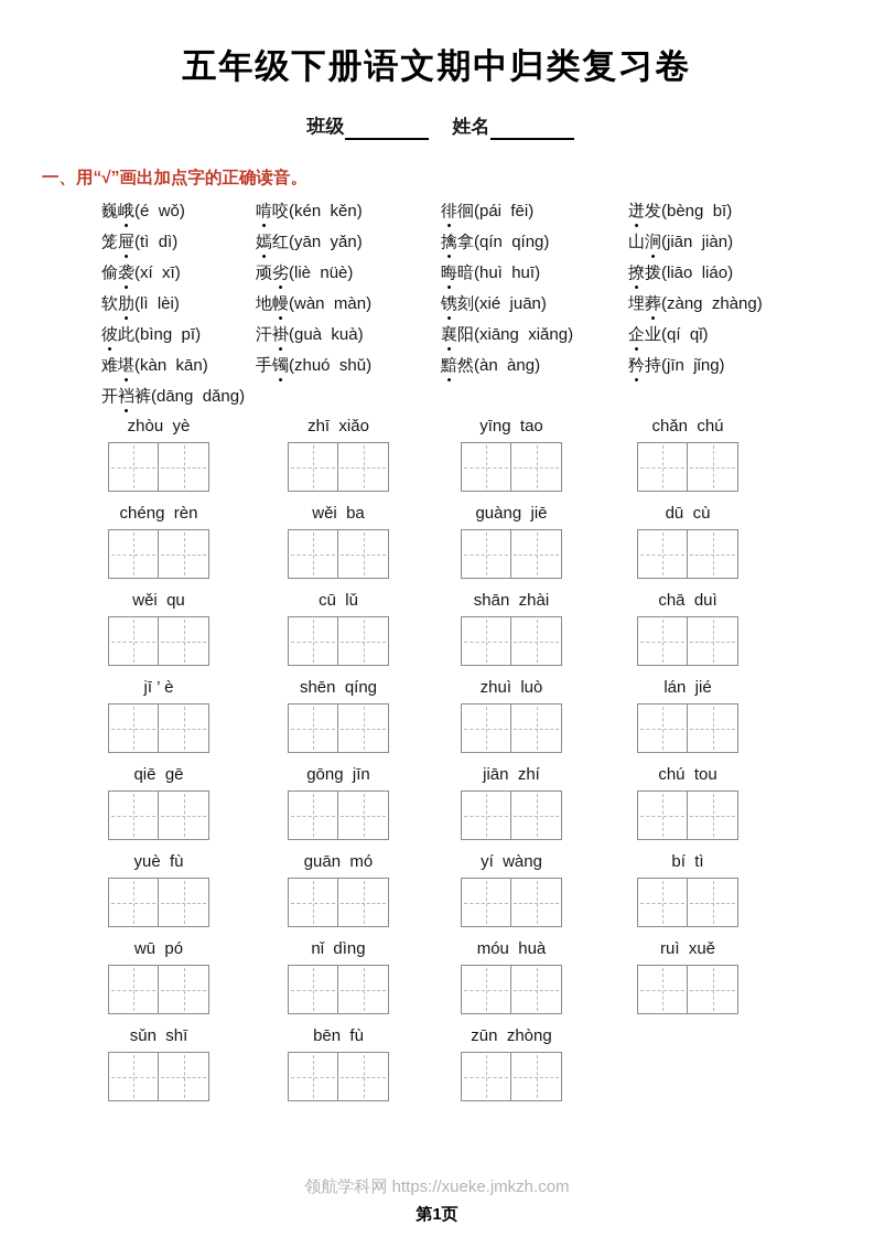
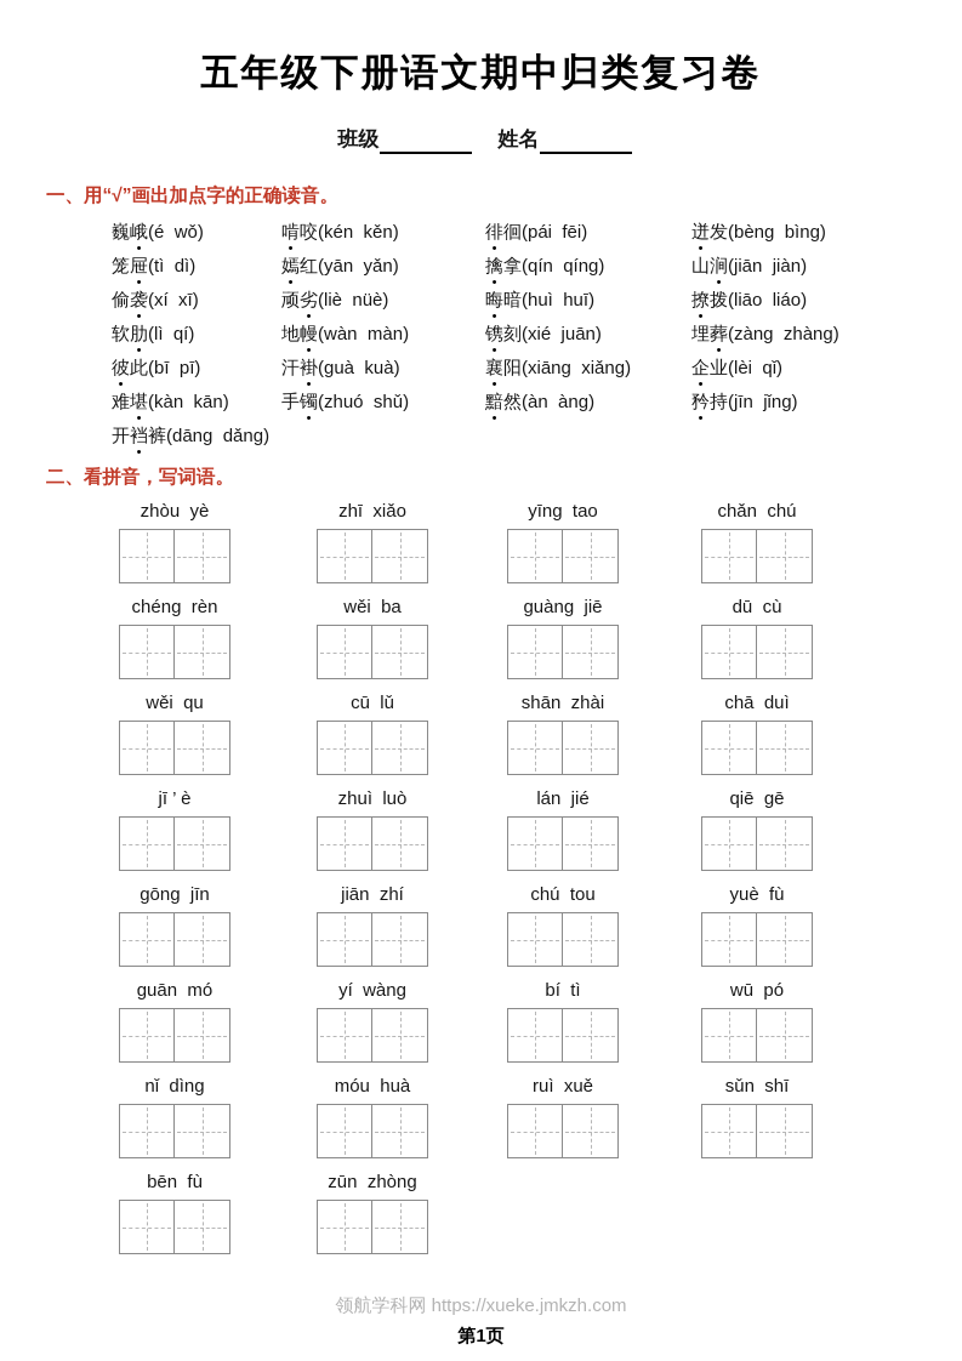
  五年级下册语文期中归类复习卷
  班级 姓名
  一、用“√”画出加点字的正确读音。
  巍峨(é wǒ)
  啃咬(kén kěn)
  徘徊(pái fēi)
- 迸发(bèng bī)
+ 迸发(bèng bìng)
  笼屉(tì dì)
  嫣红(yān yǎn)
  擒拿(qín qíng)
  山涧(jiān jiàn)
  偷袭(xí xī)
  顽劣(liè nüè)
  晦暗(huì huī)
  撩拨(liāo liáo)
- 软肋(lì lèi)
+ 软肋(lì qí)
  地幔(wàn màn)
  镌刻(xié juān)
  埋葬(zàng zhàng)
- 彼此(bìng pī)
+ 彼此(bī pī)
  汗褂(guà kuà)
  襄阳(xiāng xiǎng)
- 企业(qí qǐ)
+ 企业(lèi qǐ)
  难堪(kàn kān)
  手镯(zhuó shǔ)
  黯然(àn àng)
  矜持(jīn jǐng)
  开裆裤(dāng dǎng)
+ 二、看拼音，写词语。
  zhòu yè
  zhī xiǎo
  yīng tao
  chǎn chú
  chéng rèn
  wěi ba
  guàng jiē
  dū cù
  wěi qu
  cū lǔ
  shān zhài
  chā duì
  jī ’ è
- shēn qíng
  zhuì luò
  lán jié
  qiē gē
  gōng jīn
  jiān zhí
  chú tou
  yuè fù
  guān mó
  yí wàng
  bí tì
  wū pó
  nǐ dìng
  móu huà
  ruì xuě
  sǔn shī
  bēn fù
  zūn zhòng
  领航学科网 https://xueke.jmkzh.com
  第1页
